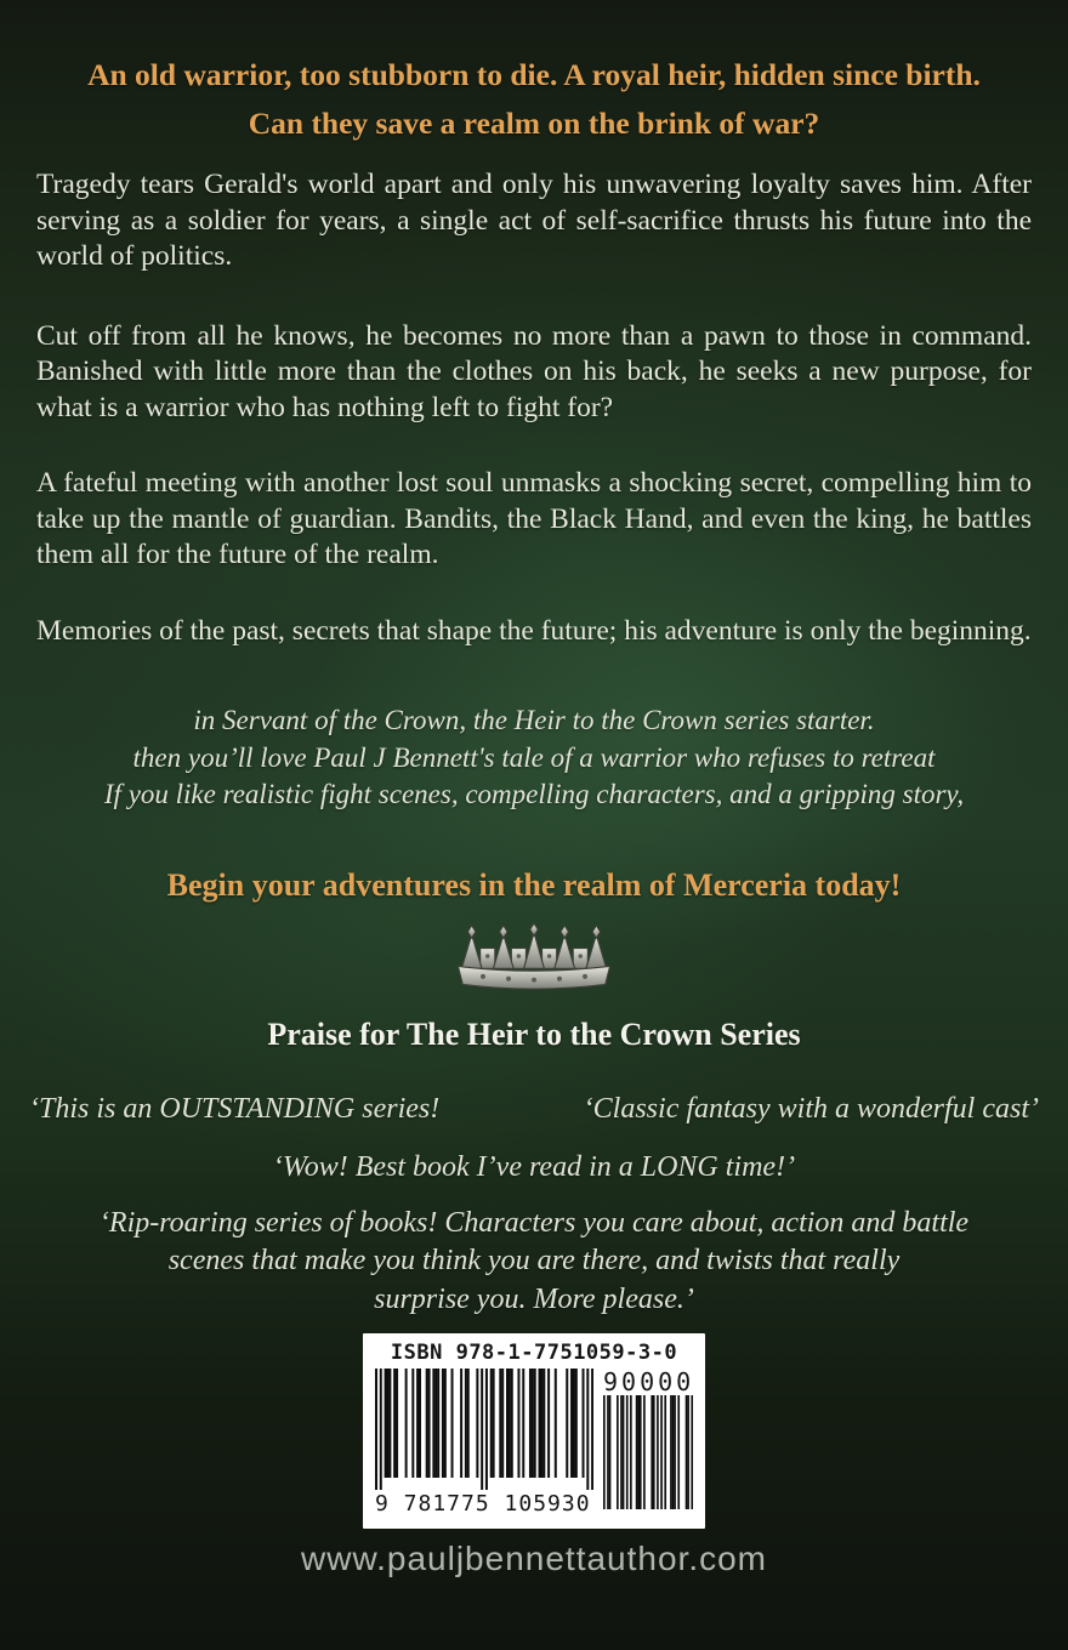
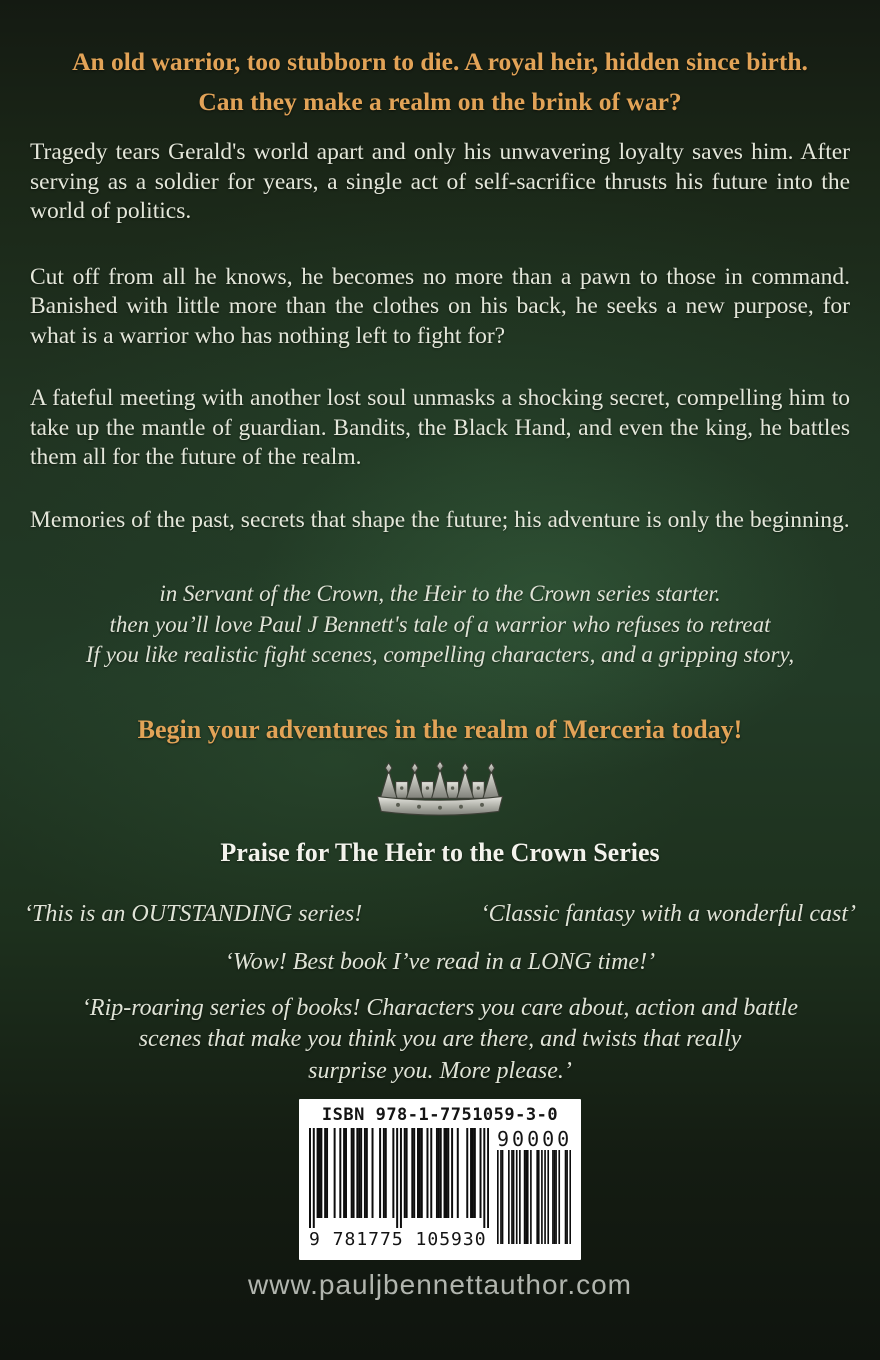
  An old warrior, too stubborn to die. A royal heir, hidden since birth.
- Can they save a realm on the brink of war?
+ Can they make a realm on the brink of war?
  Tragedy tears Gerald's world apart and only his unwavering loyalty saves him. After serving as a soldier for years, a single act of self-sacrifice thrusts his future into the world of politics.
  Cut off from all he knows, he becomes no more than a pawn to those in command. Banished with little more than the clothes on his back, he seeks a new purpose, for what is a warrior who has nothing left to fight for?
  A fateful meeting with another lost soul unmasks a shocking secret, compelling him to take up the mantle of guardian. Bandits, the Black Hand, and even the king, he battles them all for the future of the realm.
  Memories of the past, secrets that shape the future; his adventure is only the beginning.
  in Servant of the Crown, the Heir to the Crown series starter.
  then you’ll love Paul J Bennett's tale of a warrior who refuses to retreat
  If you like realistic fight scenes, compelling characters, and a gripping story,
  Begin your adventures in the realm of Merceria today!
  Praise for The Heir to the Crown Series
  ‘This is an OUTSTANDING series!
  ‘Classic fantasy with a wonderful cast’
  ‘Wow! Best book I’ve read in a LONG time!’
  ‘Rip-roaring series of books! Characters you care about, action and battle
  scenes that make you think you are there, and twists that really
  surprise you. More please.’
  ISBN 978-1-7751059-3-0
  9 781775 105930
  90000
  www.pauljbennettauthor.com
